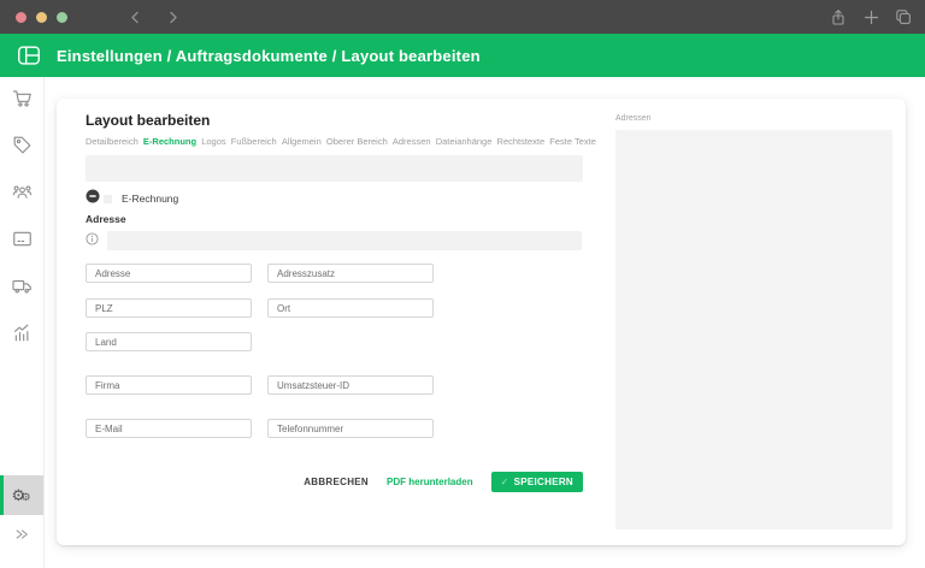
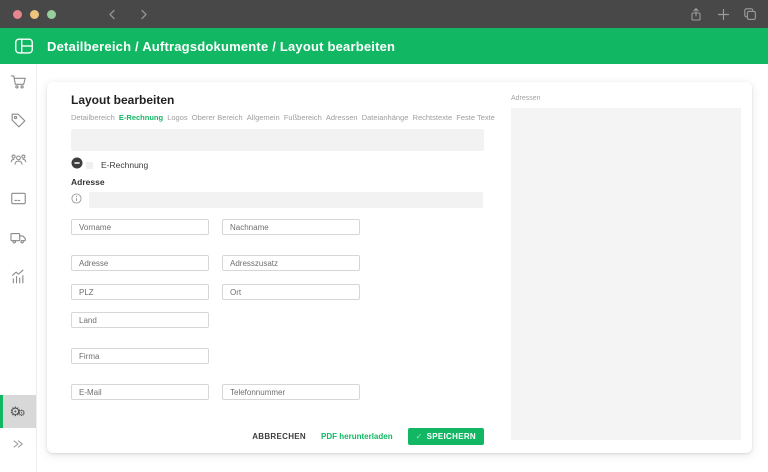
- Einstellungen / Auftragsdokumente / Layout bearbeiten
+ Detailbereich / Auftragsdokumente / Layout bearbeiten
  ⚙
  ⚙
  Layout bearbeiten
  Detailbereich
  E-Rechnung
  Logos
- Fußbereich
+ Oberer Bereich
  Allgemein
- Oberer Bereich
+ Fußbereich
  Adressen
  Dateianhänge
  Rechtstexte
  Feste Texte
  E-Rechnung
  Adresse
+ Vorname
+ Nachname
  Adresse
  Adresszusatz
  PLZ
  Ort
  Land
  Firma
- Umsatzsteuer-ID
  E-Mail
  Telefonnummer
  ABBRECHEN
  PDF herunterladen
  ✓
  SPEICHERN
